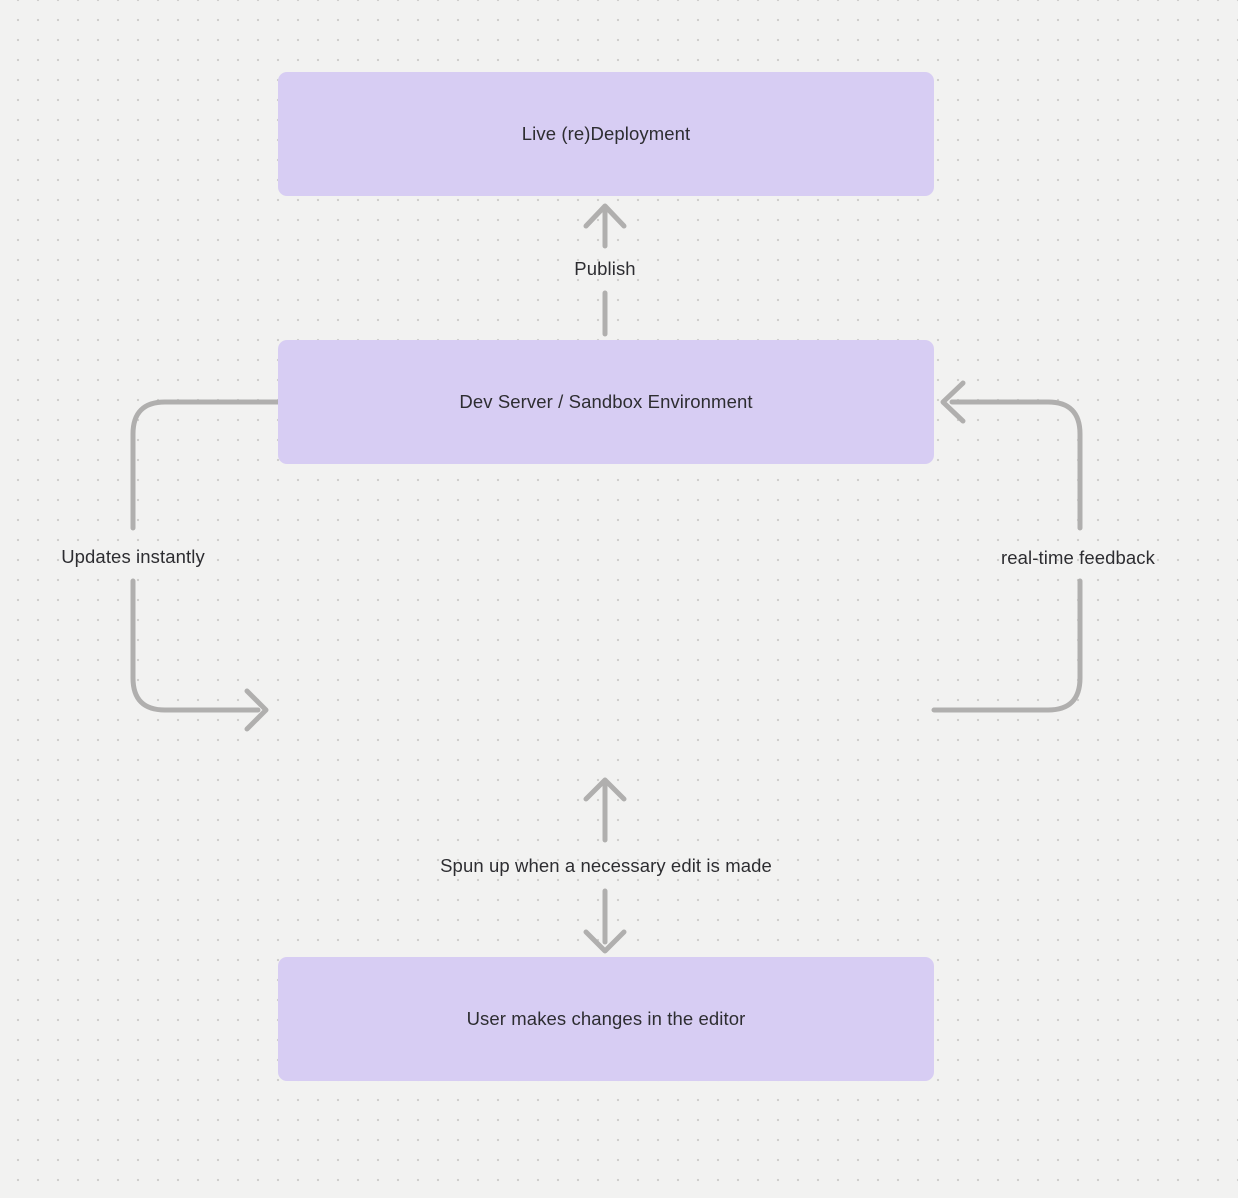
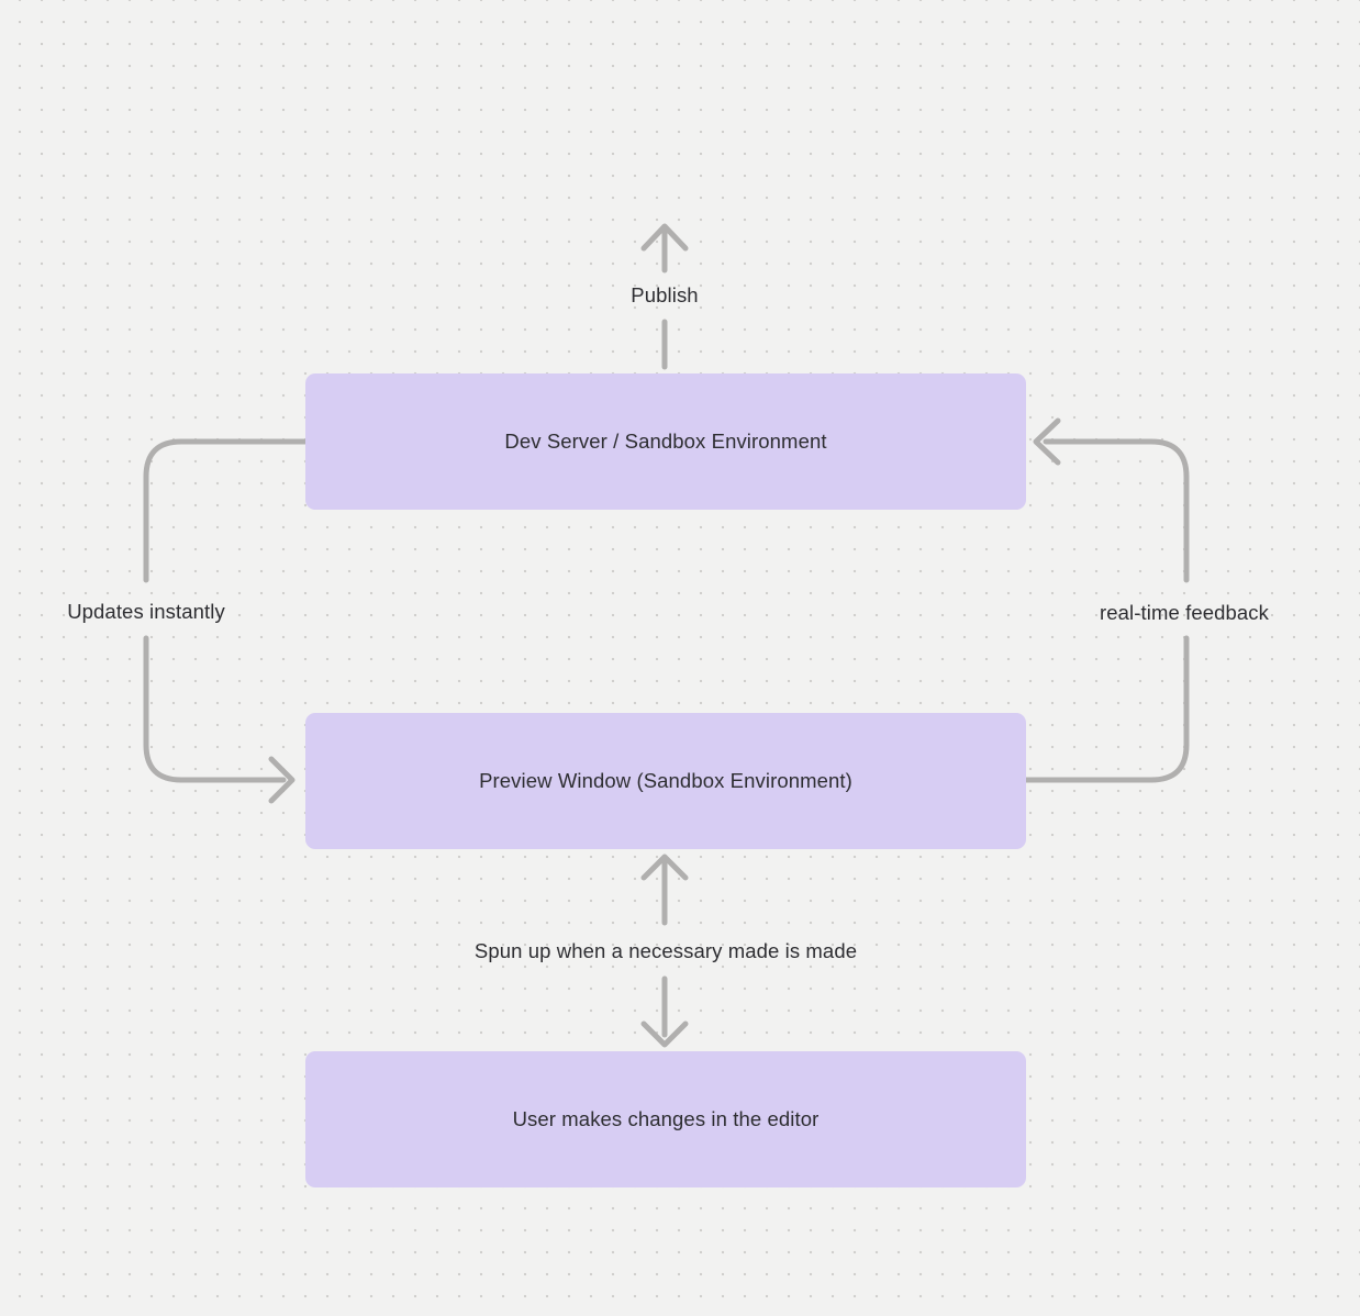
- Live (re)Deployment
  Dev Server / Sandbox Environment
+ Preview Window (Sandbox Environment)
  User makes changes in the editor
  Publish
  Updates instantly
  real-time feedback
- Spun up when a necessary edit is made
+ Spun up when a necessary made is made
